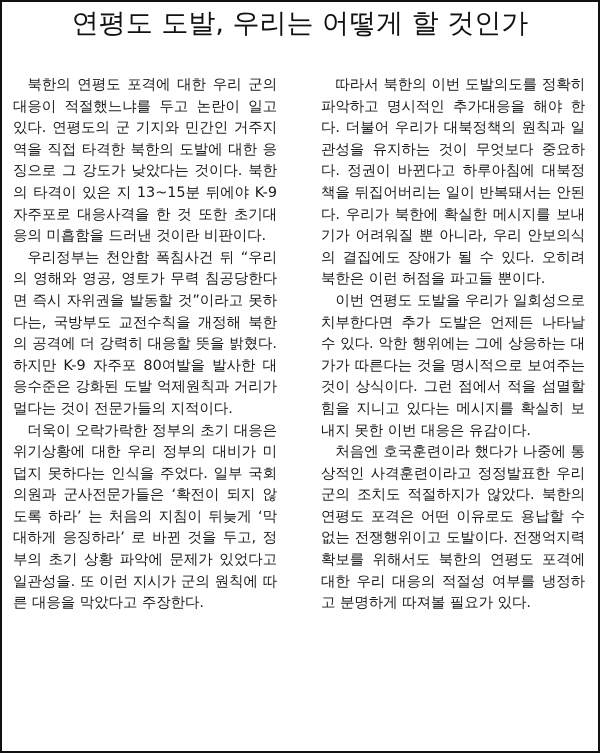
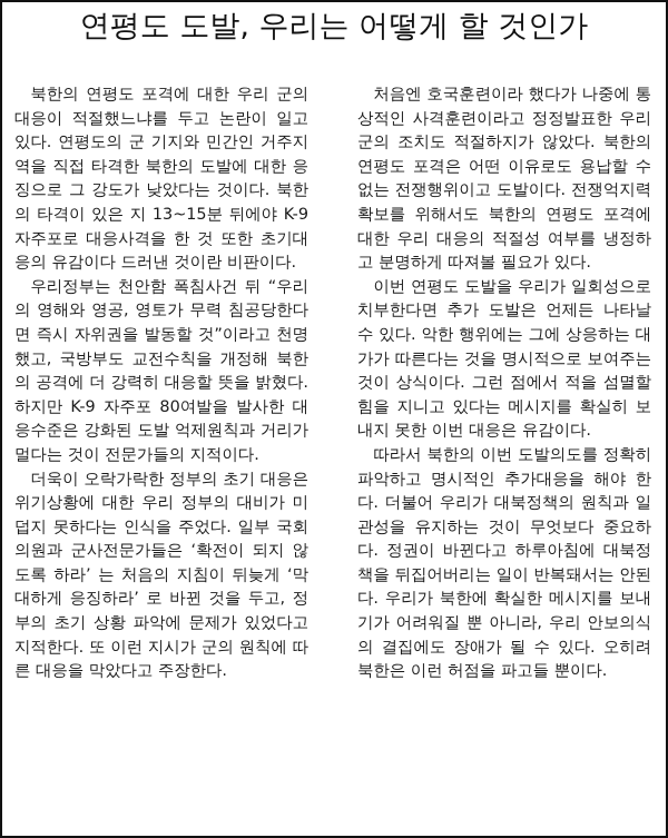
  연평도 도발, 우리는 어떻게 할 것인가
- 북한의 연평도 포격에 대한 우리 군의 대응이 적절했느냐를 두고 논란이 일고 있다. 연평도의 군 기지와 민간인 거주지역을 직접 타격한 북한의 도발에 대한 응징으로 그 강도가 낮았다는 것이다. 북한의 타격이 있은 지 13~15분 뒤에야 K-9 자주포로 대응사격을 한 것 또한 초기대응의 미흡함을 드러낸 것이란 비판이다.
+ 북한의 연평도 포격에 대한 우리 군의 대응이 적절했느냐를 두고 논란이 일고 있다. 연평도의 군 기지와 민간인 거주지역을 직접 타격한 북한의 도발에 대한 응징으로 그 강도가 낮았다는 것이다. 북한의 타격이 있은 지 13~15분 뒤에야 K-9 자주포로 대응사격을 한 것 또한 초기대응의 유감이다 드러낸 것이란 비판이다.
- 우리정부는 천안함 폭침사건 뒤 “우리의 영해와 영공, 영토가 무력 침공당한다면 즉시 자위권을 발동할 것”이라고 못하다는, 국방부도 교전수칙을 개정해 북한의 공격에 더 강력히 대응할 뜻을 밝혔다. 하지만 K-9 자주포 80여발을 발사한 대응수준은 강화된 도발 억제원칙과 거리가 멀다는 것이 전문가들의 지적이다.
+ 우리정부는 천안함 폭침사건 뒤 “우리의 영해와 영공, 영토가 무력 침공당한다면 즉시 자위권을 발동할 것”이라고 천명했고, 국방부도 교전수칙을 개정해 북한의 공격에 더 강력히 대응할 뜻을 밝혔다. 하지만 K-9 자주포 80여발을 발사한 대응수준은 강화된 도발 억제원칙과 거리가 멀다는 것이 전문가들의 지적이다.
- 더욱이 오락가락한 정부의 초기 대응은 위기상황에 대한 우리 정부의 대비가 미덥지 못하다는 인식을 주었다. 일부 국회의원과 군사전문가들은 ‘확전이 되지 않도록 하라’ 는 처음의 지침이 뒤늦게 ‘막대하게 응징하라’ 로 바뀐 것을 두고, 정부의 초기 상황 파악에 문제가 있었다고 일관성을. 또 이런 지시가 군의 원칙에 따른 대응을 막았다고 주장한다.
+ 더욱이 오락가락한 정부의 초기 대응은 위기상황에 대한 우리 정부의 대비가 미덥지 못하다는 인식을 주었다. 일부 국회의원과 군사전문가들은 ‘확전이 되지 않도록 하라’ 는 처음의 지침이 뒤늦게 ‘막대하게 응징하라’ 로 바뀐 것을 두고, 정부의 초기 상황 파악에 문제가 있었다고 지적한다. 또 이런 지시가 군의 원칙에 따른 대응을 막았다고 주장한다.
- 따라서 북한의 이번 도발의도를 정확히 파악하고 명시적인 추가대응을 해야 한다. 더불어 우리가 대북정책의 원칙과 일관성을 유지하는 것이 무엇보다 중요하다. 정권이 바뀐다고 하루아침에 대북정책을 뒤집어버리는 일이 반복돼서는 안된다. 우리가 북한에 확실한 메시지를 보내기가 어려워질 뿐 아니라, 우리 안보의식의 결집에도 장애가 될 수 있다. 오히려 북한은 이런 허점을 파고들 뿐이다.
+ 처음엔 호국훈련이라 했다가 나중에 통상적인 사격훈련이라고 정정발표한 우리 군의 조치도 적절하지가 않았다. 북한의 연평도 포격은 어떤 이유로도 용납할 수 없는 전쟁행위이고 도발이다. 전쟁억지력 확보를 위해서도 북한의 연평도 포격에 대한 우리 대응의 적절성 여부를 냉정하고 분명하게 따져볼 필요가 있다.
  이번 연평도 도발을 우리가 일회성으로 치부한다면 추가 도발은 언제든 나타날 수 있다. 악한 행위에는 그에 상응하는 대가가 따른다는 것을 명시적으로 보여주는 것이 상식이다. 그런 점에서 적을 섬멸할 힘을 지니고 있다는 메시지를 확실히 보내지 못한 이번 대응은 유감이다.
- 처음엔 호국훈련이라 했다가 나중에 통상적인 사격훈련이라고 정정발표한 우리 군의 조치도 적절하지가 않았다. 북한의 연평도 포격은 어떤 이유로도 용납할 수 없는 전쟁행위이고 도발이다. 전쟁억지력 확보를 위해서도 북한의 연평도 포격에 대한 우리 대응의 적절성 여부를 냉정하고 분명하게 따져볼 필요가 있다.
+ 따라서 북한의 이번 도발의도를 정확히 파악하고 명시적인 추가대응을 해야 한다. 더불어 우리가 대북정책의 원칙과 일관성을 유지하는 것이 무엇보다 중요하다. 정권이 바뀐다고 하루아침에 대북정책을 뒤집어버리는 일이 반복돼서는 안된다. 우리가 북한에 확실한 메시지를 보내기가 어려워질 뿐 아니라, 우리 안보의식의 결집에도 장애가 될 수 있다. 오히려 북한은 이런 허점을 파고들 뿐이다.
